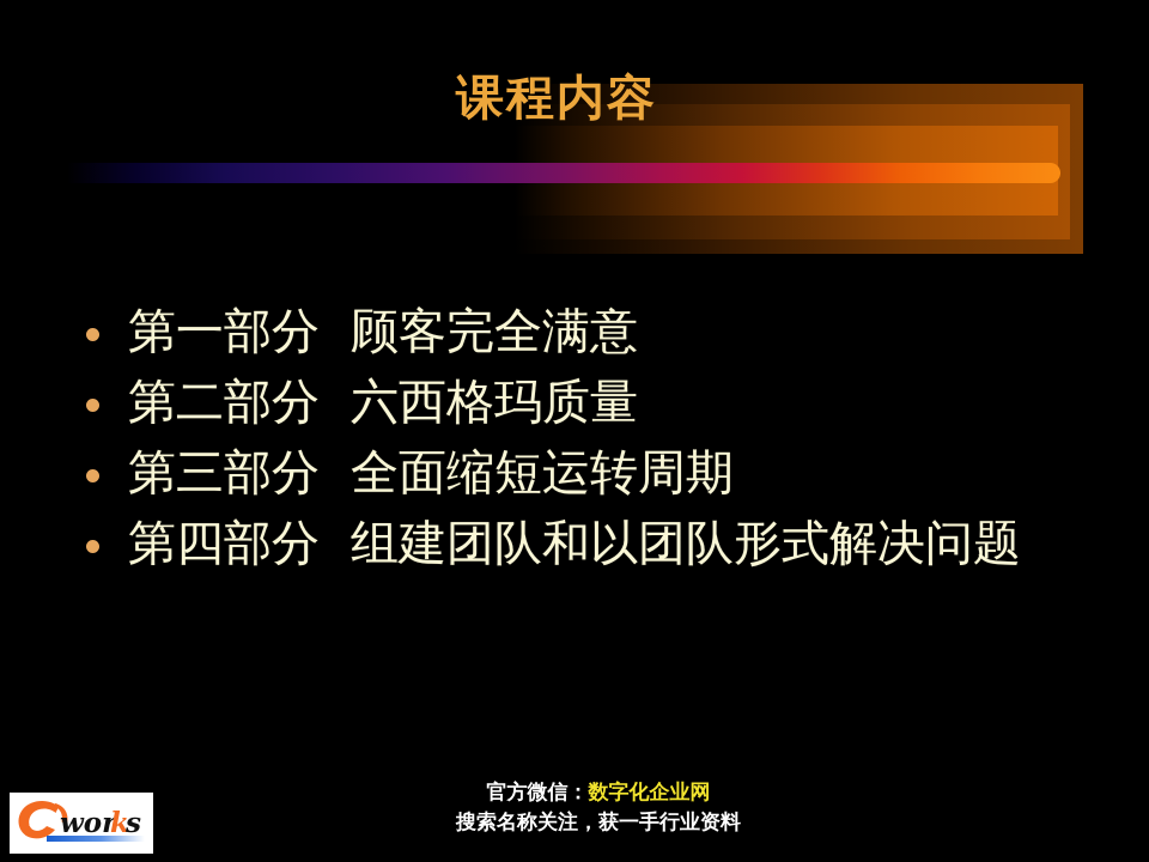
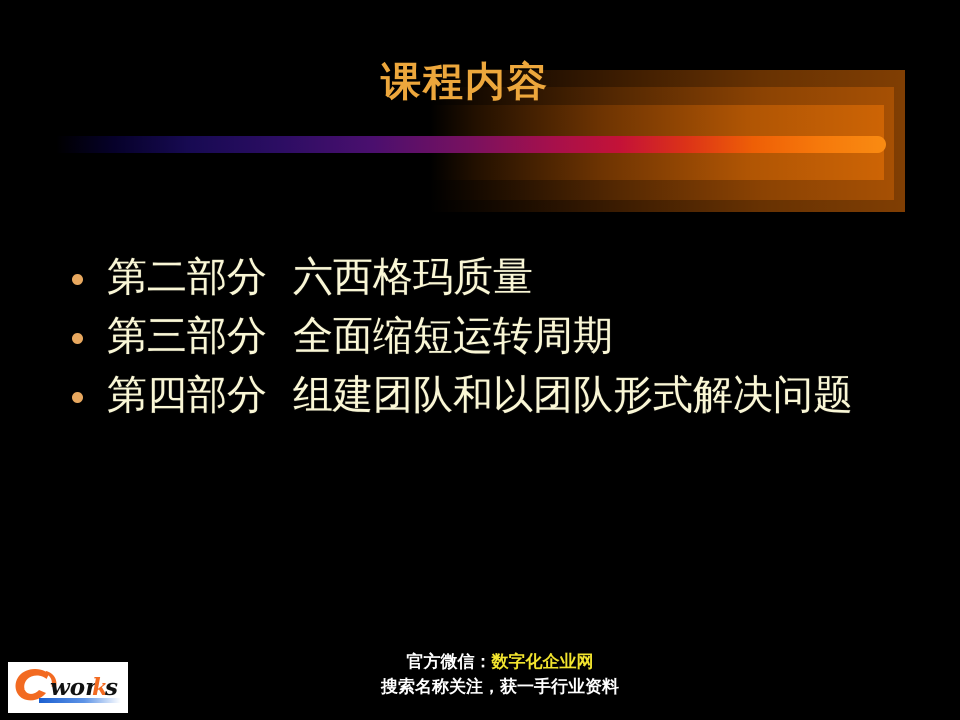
  课程内容
- 第一部分 顾客完全满意
  第二部分 六西格玛质量
  第三部分 全面缩短运转周期
  第四部分 组建团队和以团队形式解决问题
  官方微信：数字化企业网
  搜索名称关注，获一手行业资料
  wor
  k
  s
